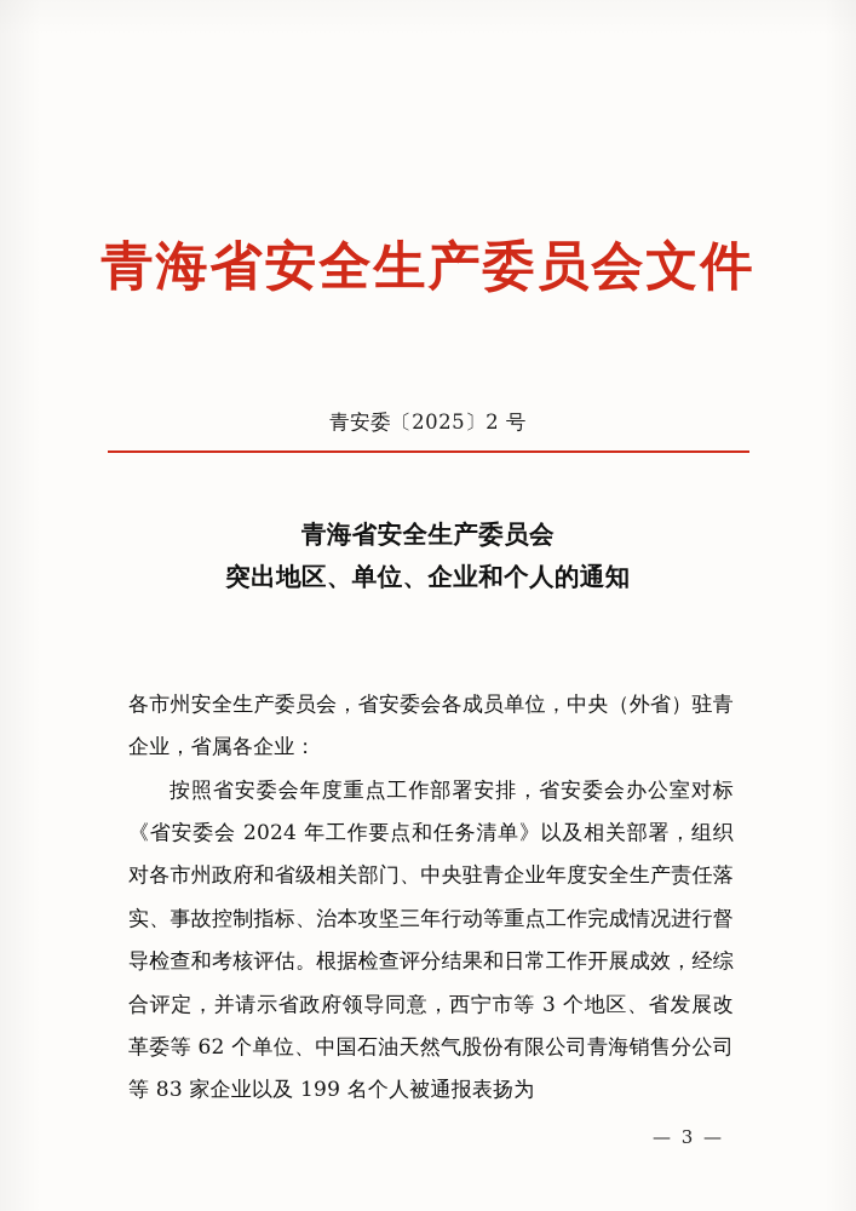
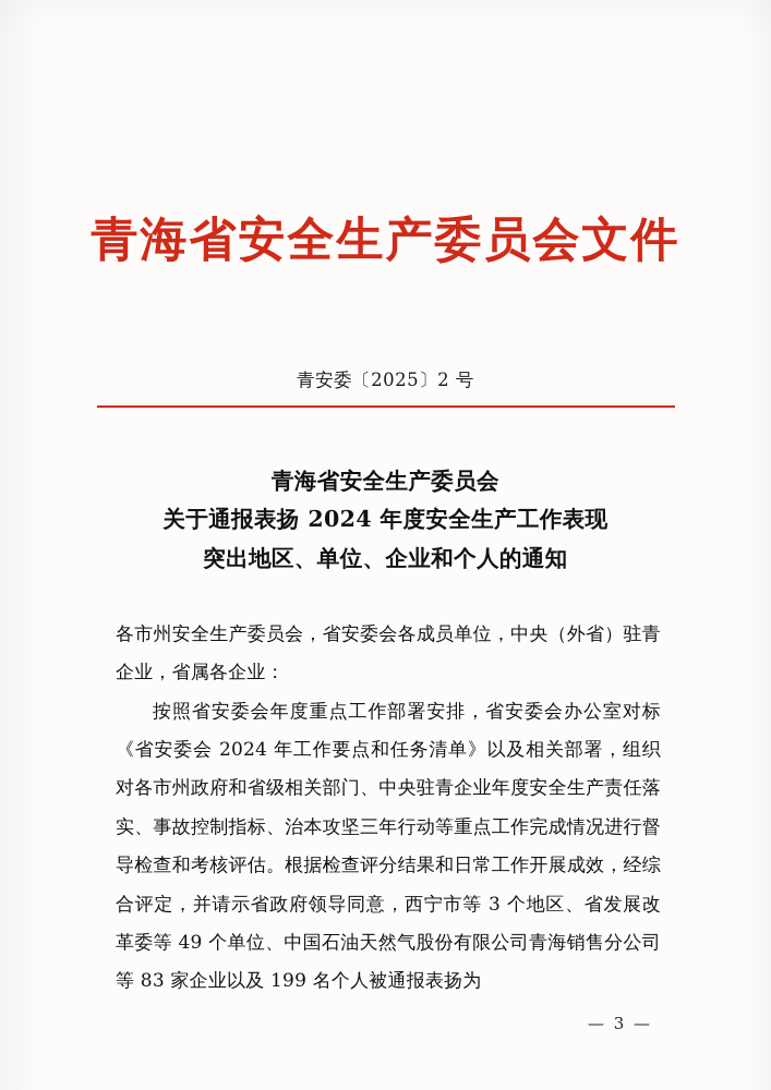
  青海省安全生产委员会文件
  青安委〔2025〕2 号
  青海省安全生产委员会
+ 关于通报表扬 2024 年度安全生产工作表现
  突出地区、单位、企业和个人的通知
  各市州安全生产委员会，省安委会各成员单位，中央（外省）驻青企业，省属各企业：
- 按照省安委会年度重点工作部署安排，省安委会办公室对标《省安委会 2024 年工作要点和任务清单》以及相关部署，组织对各市州政府和省级相关部门、中央驻青企业年度安全生产责任落实、事故控制指标、治本攻坚三年行动等重点工作完成情况进行督导检查和考核评估。根据检查评分结果和日常工作开展成效，经综合评定，并请示省政府领导同意，西宁市等 3 个地区、省发展改革委等 62 个单位、中国石油天然气股份有限公司青海销售分公司等 83 家企业以及 199 名个人被通报表扬为
+ 按照省安委会年度重点工作部署安排，省安委会办公室对标《省安委会 2024 年工作要点和任务清单》以及相关部署，组织对各市州政府和省级相关部门、中央驻青企业年度安全生产责任落实、事故控制指标、治本攻坚三年行动等重点工作完成情况进行督导检查和考核评估。根据检查评分结果和日常工作开展成效，经综合评定，并请示省政府领导同意，西宁市等 3 个地区、省发展改革委等 49 个单位、中国石油天然气股份有限公司青海销售分公司等 83 家企业以及 199 名个人被通报表扬为
  — 3 —
